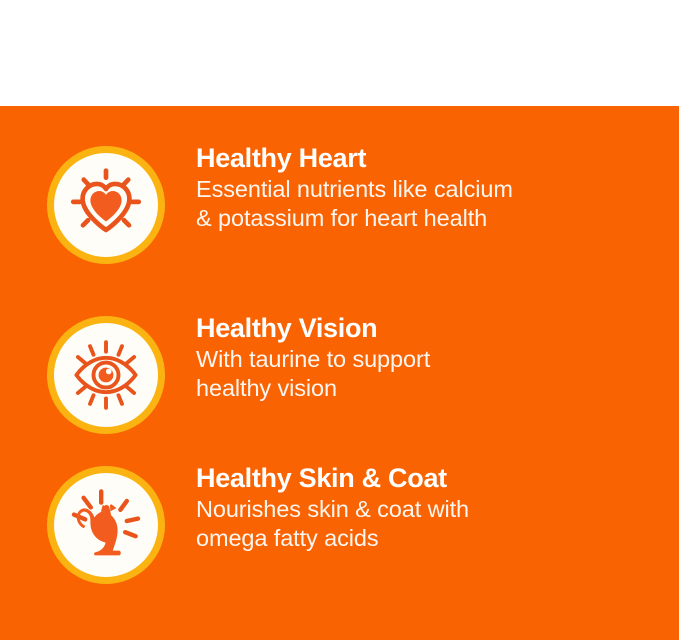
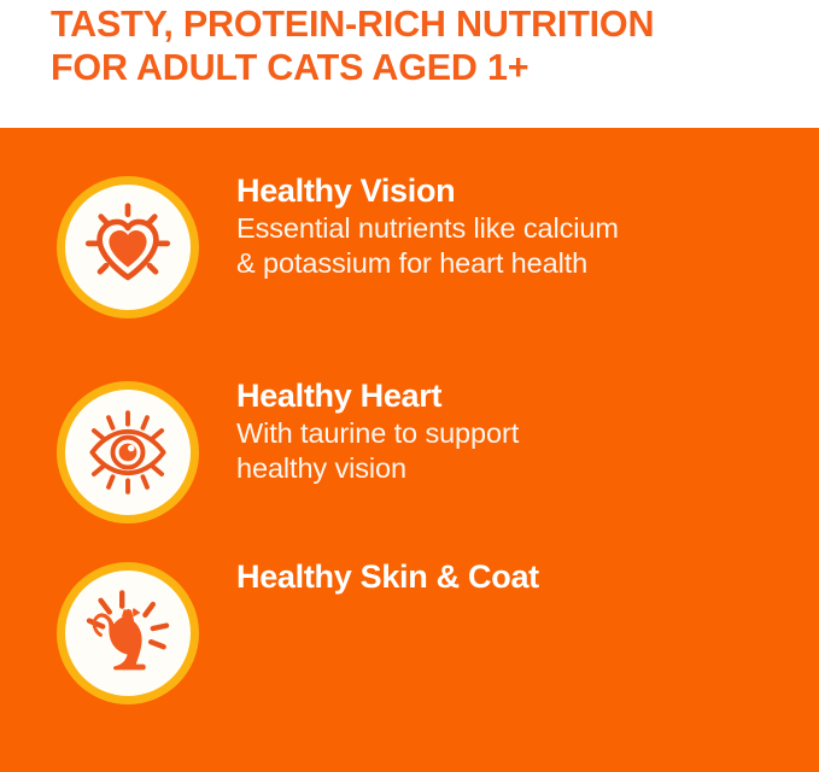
+ TASTY, PROTEIN-RICH NUTRITION
+ FOR ADULT CATS AGED 1+
- Healthy Heart
+ Healthy Vision
  Essential nutrients like calcium
  & potassium for heart health
- Healthy Vision
+ Healthy Heart
  With taurine to support
  healthy vision
  Healthy Skin & Coat
- Nourishes skin & coat with
- omega fatty acids
